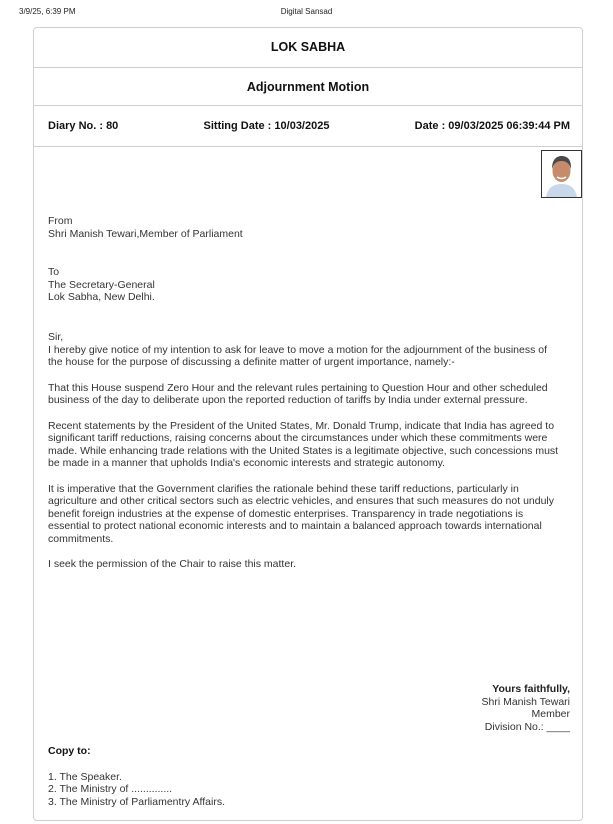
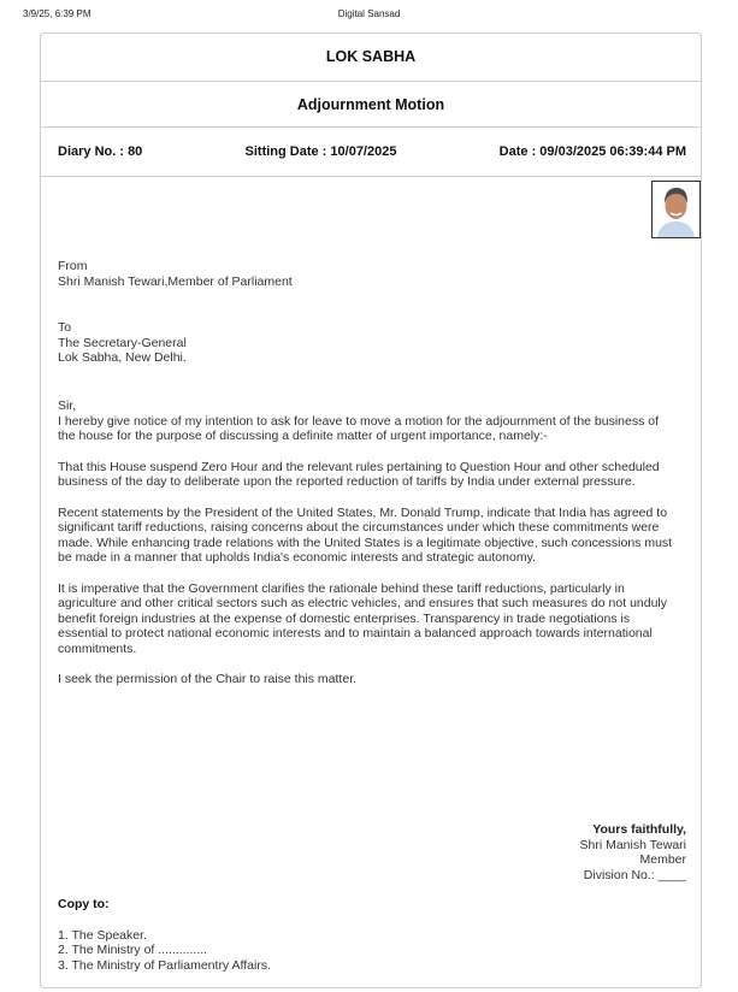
  3/9/25, 6:39 PM
  Digital Sansad
  LOK SABHA
  Adjournment Motion
  Diary No. : 80
- Sitting Date : 10/03/2025
+ Sitting Date : 10/07/2025
  Date : 09/03/2025 06:39:44 PM
  From
  Shri Manish Tewari,Member of Parliament
  To
  The Secretary-General
  Lok Sabha, New Delhi.
  Sir,
  I hereby give notice of my intention to ask for leave to move a motion for the adjournment of the business of the house for the purpose of discussing a definite matter of urgent importance, namely:-
  That this House suspend Zero Hour and the relevant rules pertaining to Question Hour and other scheduled business of the day to deliberate upon the reported reduction of tariffs by India under external pressure.
  Recent statements by the President of the United States, Mr. Donald Trump, indicate that India has agreed to significant tariff reductions, raising concerns about the circumstances under which these commitments were made. While enhancing trade relations with the United States is a legitimate objective, such concessions must be made in a manner that upholds India's economic interests and strategic autonomy.
  It is imperative that the Government clarifies the rationale behind these tariff reductions, particularly in agriculture and other critical sectors such as electric vehicles, and ensures that such measures do not unduly benefit foreign industries at the expense of domestic enterprises. Transparency in trade negotiations is essential to protect national economic interests and to maintain a balanced approach towards international commitments.
  I seek the permission of the Chair to raise this matter.
  Yours faithfully,
  Shri Manish Tewari
  Member
  Division No.: ____
  Copy to:
  1. The Speaker.
  2. The Ministry of ..............
  3. The Ministry of Parliamentry Affairs.
